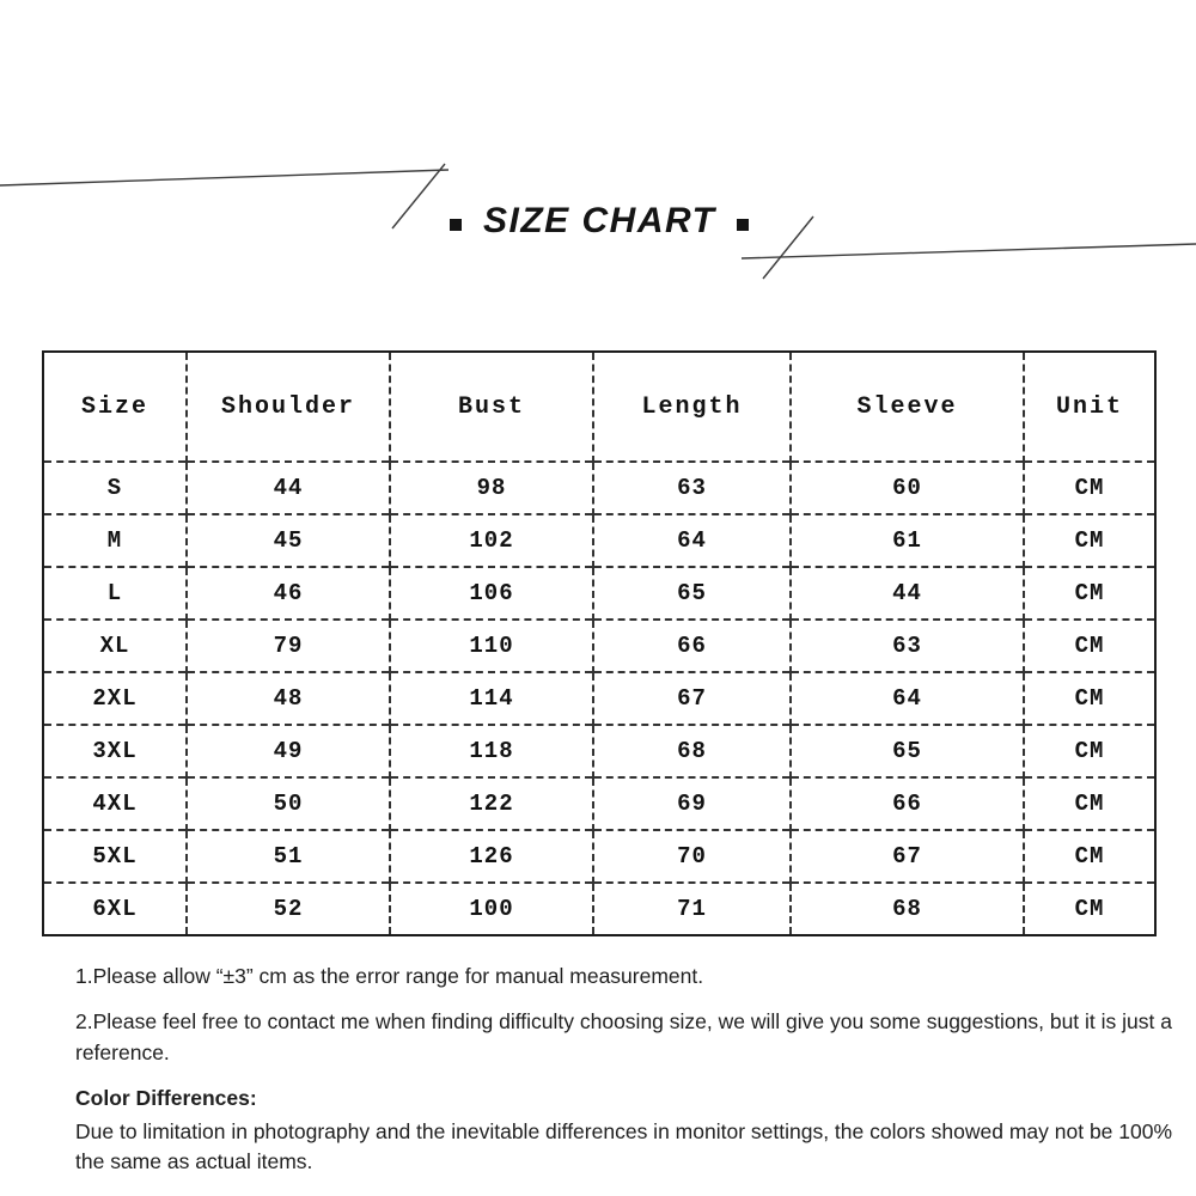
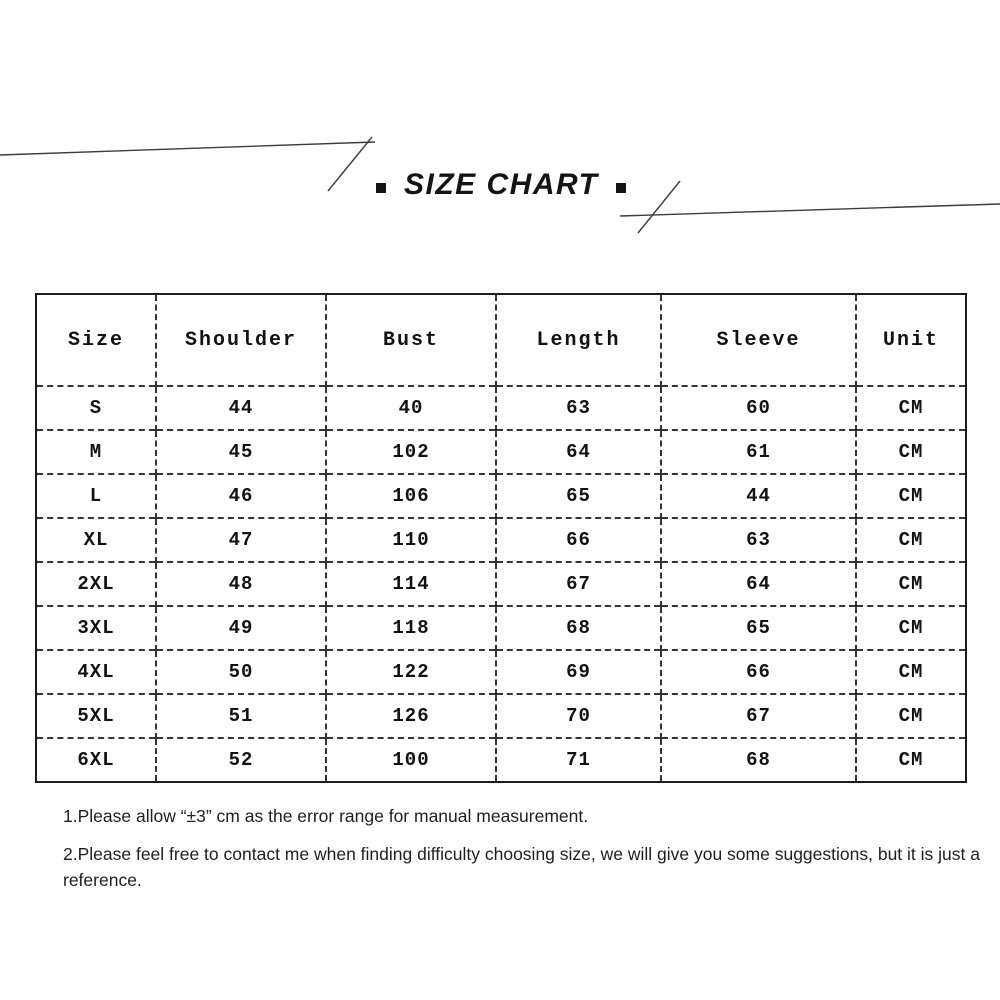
  SIZE CHART
  Size	Shoulder	Bust	Length	Sleeve	Unit
- S	44	98	63	60	CM
+ S	44	40	63	60	CM
  M	45	102	64	61	CM
  L	46	106	65	44	CM
- XL	79	110	66	63	CM
+ XL	47	110	66	63	CM
  2XL	48	114	67	64	CM
  3XL	49	118	68	65	CM
  4XL	50	122	69	66	CM
  5XL	51	126	70	67	CM
  6XL	52	100	71	68	CM
  1.Please allow “±3” cm as the error range for manual measurement.
  2.Please feel free to contact me when finding difficulty choosing size, we will give you some suggestions, but it is just a reference.
- Color Differences:
- Due to limitation in photography and the inevitable differences in monitor settings, the colors showed may not be 100% the same as actual items.
